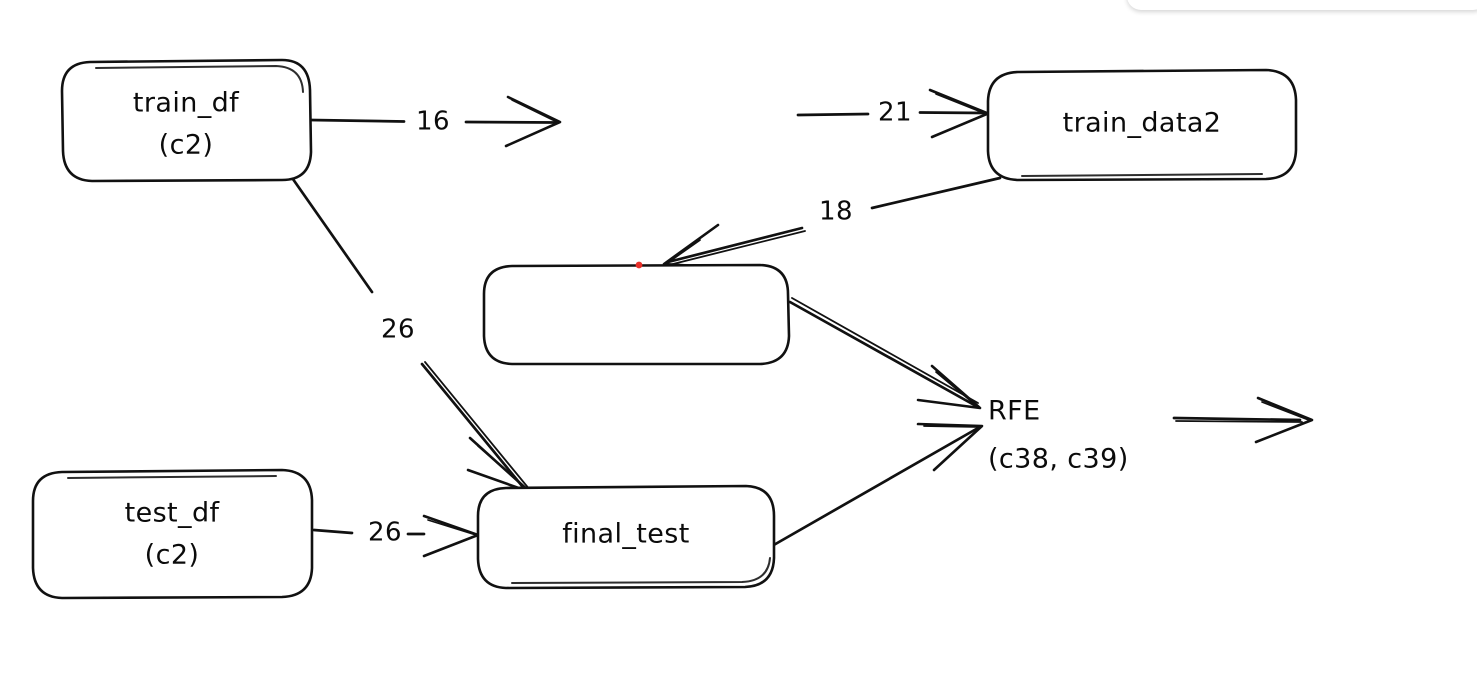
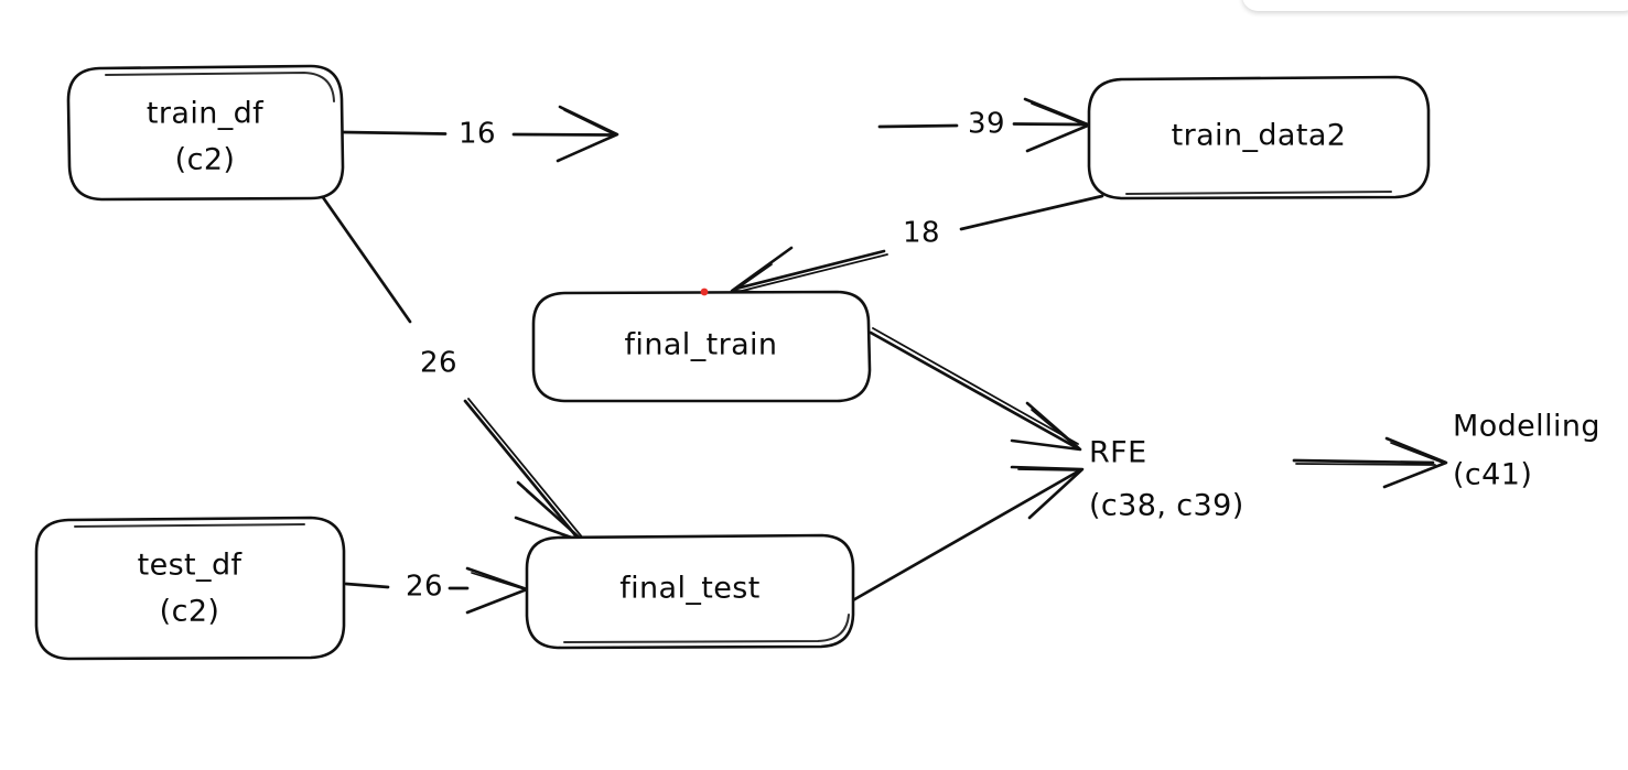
  16
- 21
+ 39
  18
  26
  26
  train_df
  (c2)
  train_data2
+ final_train
  test_df
  (c2)
  final_test
  RFE
  (c38, c39)
+ Modelling
+ (c41)
